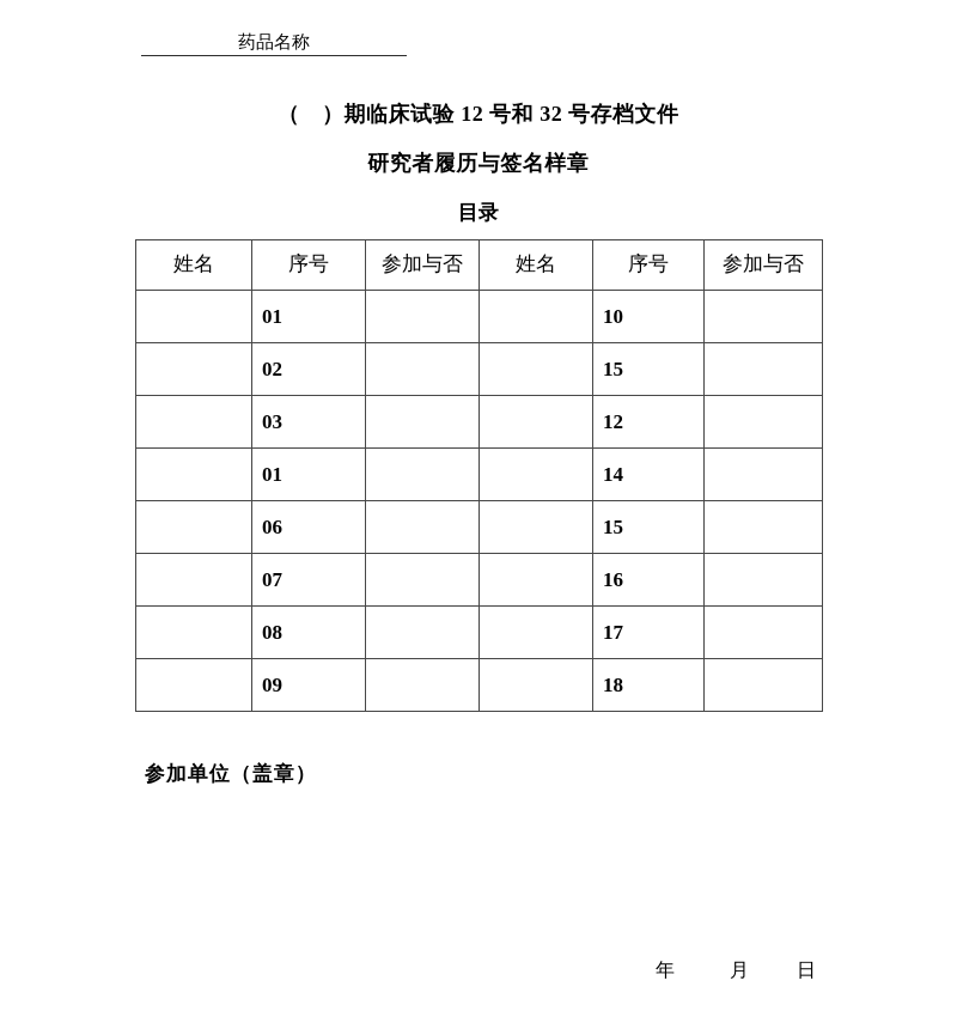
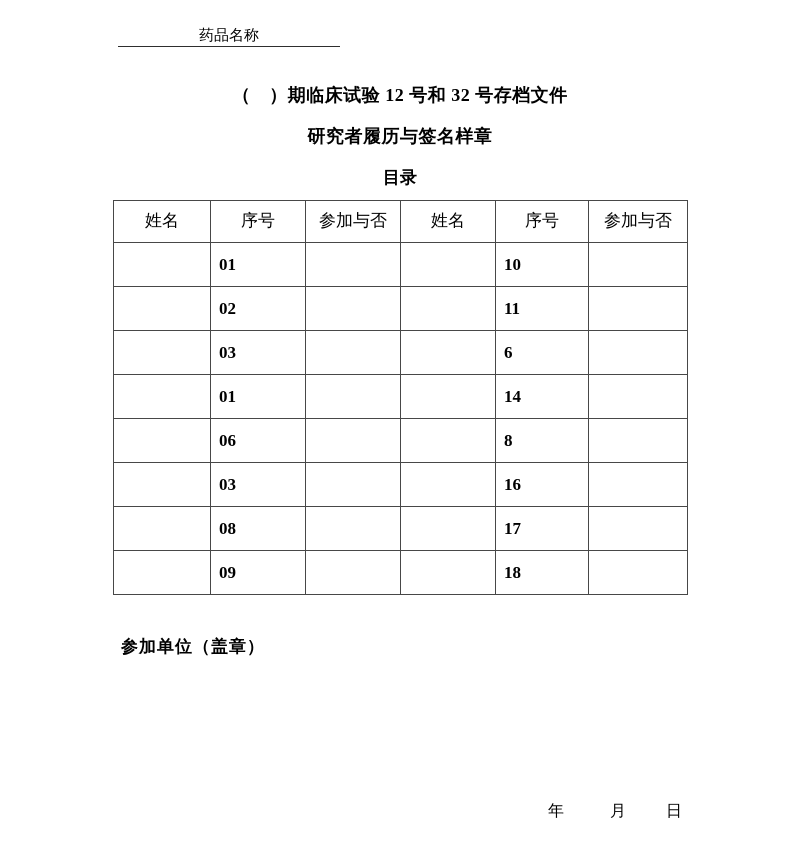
  药品名称
  （ ）期临床试验 12 号和 32 号存档文件
  研究者履历与签名样章
  目录
  姓名	序号	参加与否	姓名	序号	参加与否
  	01			10
- 	02			15
+ 	02			11
- 	03			12
+ 	03			6
  	01			14
- 	06			15
+ 	06			8
- 	07			16
+ 	03			16
  	08			17
  	09			18
  参加单位（盖章）
  年 月 日
